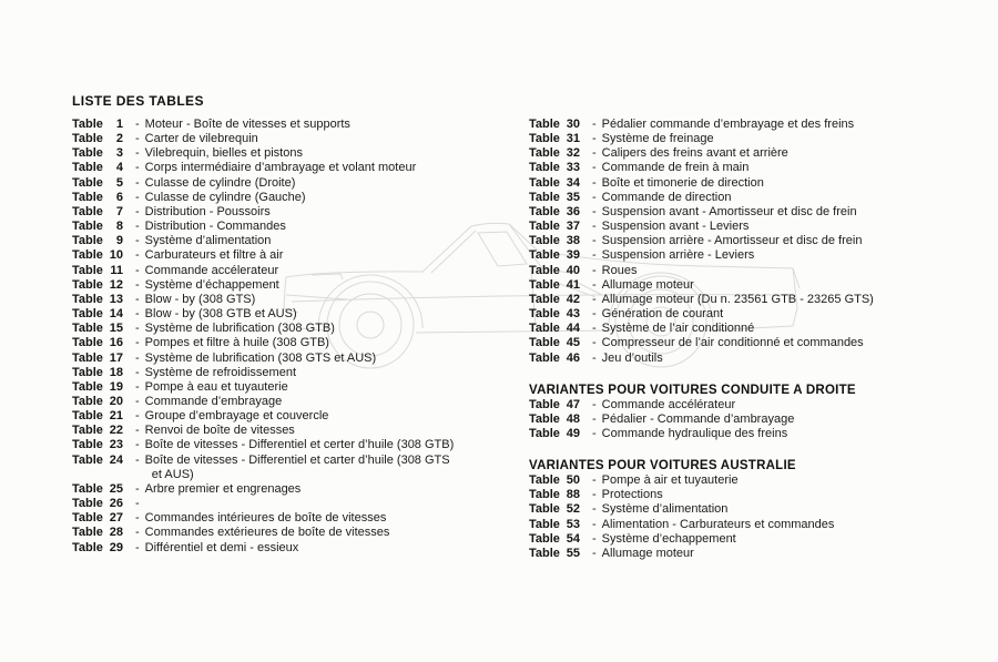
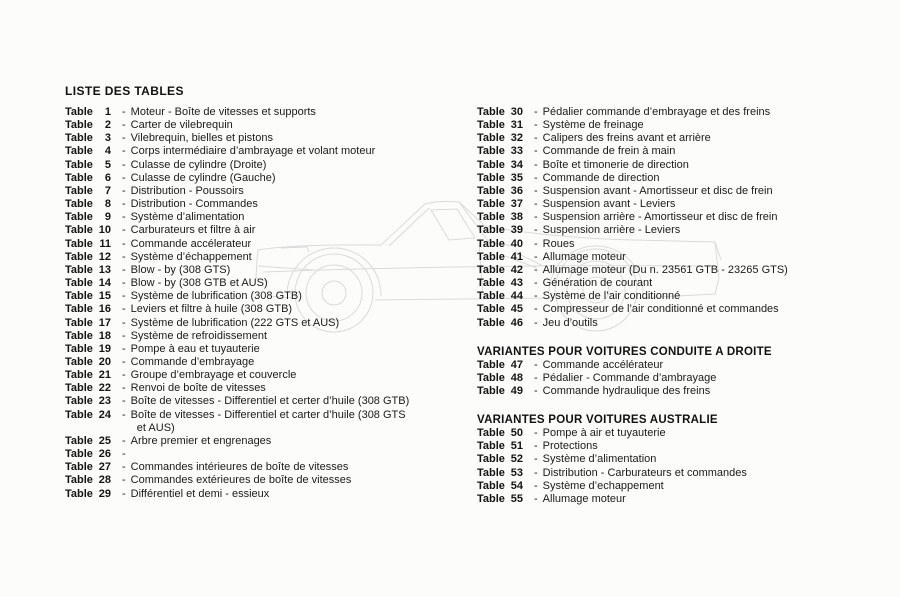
  LISTE DES TABLES
  Table
  1
  -
  Moteur - Boîte de vitesses et supports
  Table
  2
  -
  Carter de vilebrequin
  Table
  3
  -
  Vilebrequin, bielles et pistons
  Table
  4
  -
  Corps intermédiaire d’ambrayage et volant moteur
  Table
  5
  -
  Culasse de cylindre (Droite)
  Table
  6
  -
  Culasse de cylindre (Gauche)
  Table
  7
  -
  Distribution - Poussoirs
  Table
  8
  -
  Distribution - Commandes
  Table
  9
  -
  Système d’alimentation
  Table
  10
  -
  Carburateurs et filtre à air
  Table
  11
  -
  Commande accélerateur
  Table
  12
  -
  Système d’échappement
  Table
  13
  -
  Blow - by (308 GTS)
  Table
  14
  -
  Blow - by (308 GTB et AUS)
  Table
  15
  -
  Système de lubrification (308 GTB)
  Table
  16
  -
- Pompes et filtre à huile (308 GTB)
+ Leviers et filtre à huile (308 GTB)
  Table
  17
  -
- Système de lubrification (308 GTS et AUS)
+ Système de lubrification (222 GTS et AUS)
  Table
  18
  -
  Système de refroidissement
  Table
  19
  -
  Pompe à eau et tuyauterie
  Table
  20
  -
  Commande d’embrayage
  Table
  21
  -
  Groupe d’embrayage et couvercle
  Table
  22
  -
  Renvoi de boîte de vitesses
  Table
  23
  -
  Boîte de vitesses - Differentiel et certer d’huile (308 GTB)
  Table
  24
  -
  Boîte de vitesses - Differentiel et carter d’huile (308 GTS
  et AUS)
  Table
  25
  -
  Arbre premier et engrenages
  Table
  26
  -
  Table
  27
  -
  Commandes intérieures de boîte de vitesses
  Table
  28
  -
  Commandes extérieures de boîte de vitesses
  Table
  29
  -
  Différentiel et demi - essieux
  Table
  30
  -
  Pédalier commande d’embrayage et des freins
  Table
  31
  -
  Système de freinage
  Table
  32
  -
  Calipers des freins avant et arrière
  Table
  33
  -
  Commande de frein à main
  Table
  34
  -
  Boîte et timonerie de direction
  Table
  35
  -
  Commande de direction
  Table
  36
  -
  Suspension avant - Amortisseur et disc de frein
  Table
  37
  -
  Suspension avant - Leviers
  Table
  38
  -
  Suspension arrière - Amortisseur et disc de frein
  Table
  39
  -
  Suspension arrière - Leviers
  Table
  40
  -
  Roues
  Table
  41
  -
  Allumage moteur
  Table
  42
  -
  Allumage moteur (Du n. 23561 GTB - 23265 GTS)
  Table
  43
  -
  Génération de courant
  Table
  44
  -
  Système de l’air conditionné
  Table
  45
  -
  Compresseur de l’air conditionné et commandes
  Table
  46
  -
  Jeu d’outils
  VARIANTES POUR VOITURES CONDUITE A DROITE
  Table
  47
  -
  Commande accélérateur
  Table
  48
  -
  Pédalier - Commande d’ambrayage
  Table
  49
  -
  Commande hydraulique des freins
  VARIANTES POUR VOITURES AUSTRALIE
  Table
  50
  -
  Pompe à air et tuyauterie
  Table
- 88
+ 51
  -
  Protections
  Table
  52
  -
  Système d’alimentation
  Table
  53
  -
- Alimentation - Carburateurs et commandes
+ Distribution - Carburateurs et commandes
  Table
  54
  -
  Système d’echappement
  Table
  55
  -
  Allumage moteur
